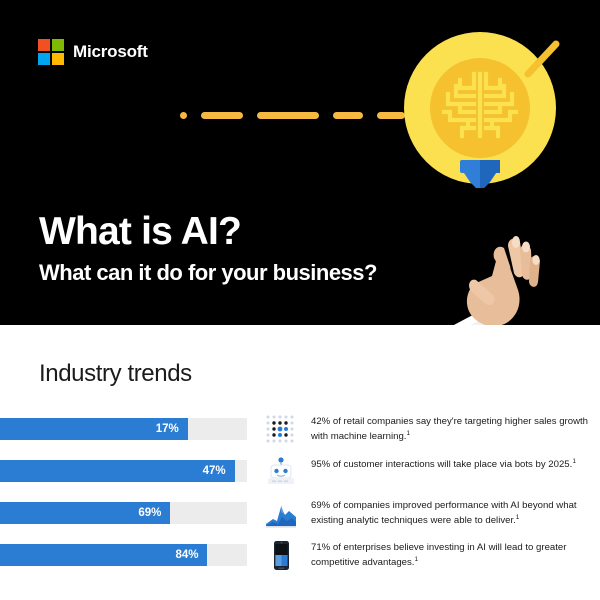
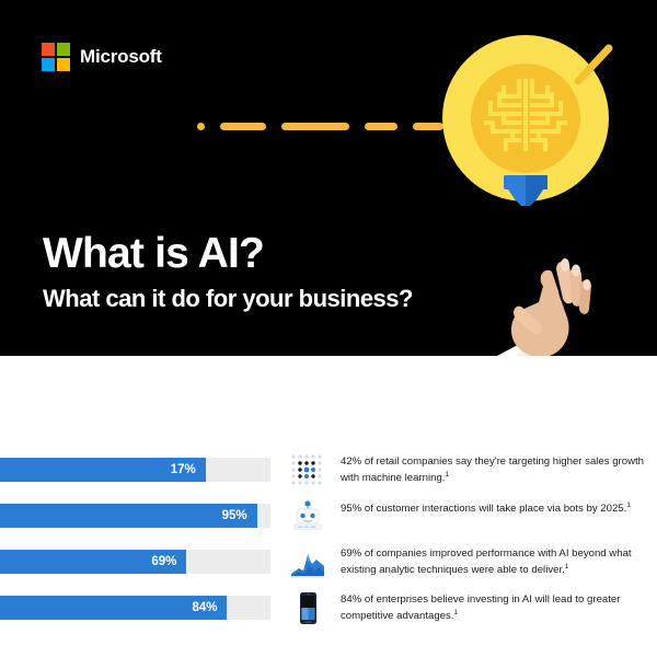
  Microsoft
  What is AI?
  What can it do for your business?
- Industry trends
  17%
  42% of retail companies say they're targeting higher sales growth with machine learning.
- 47%
+ 95%
  95% of customer interactions will take place via bots by 2025.
  69%
  69% of companies improved performance with AI beyond what existing analytic techniques were able to deliver.
  84%
- 71% of enterprises believe investing in AI will lead to greater competitive advantages.
+ 84% of enterprises believe investing in AI will lead to greater competitive advantages.
